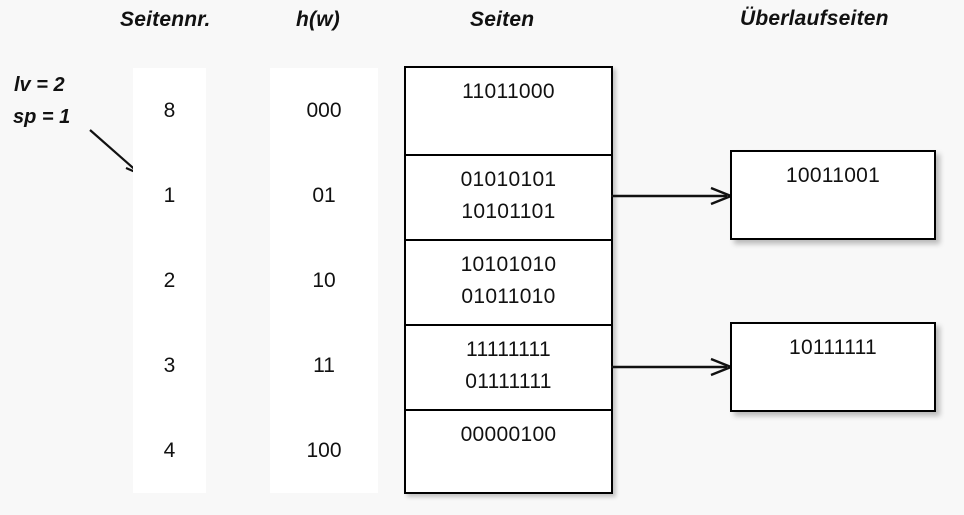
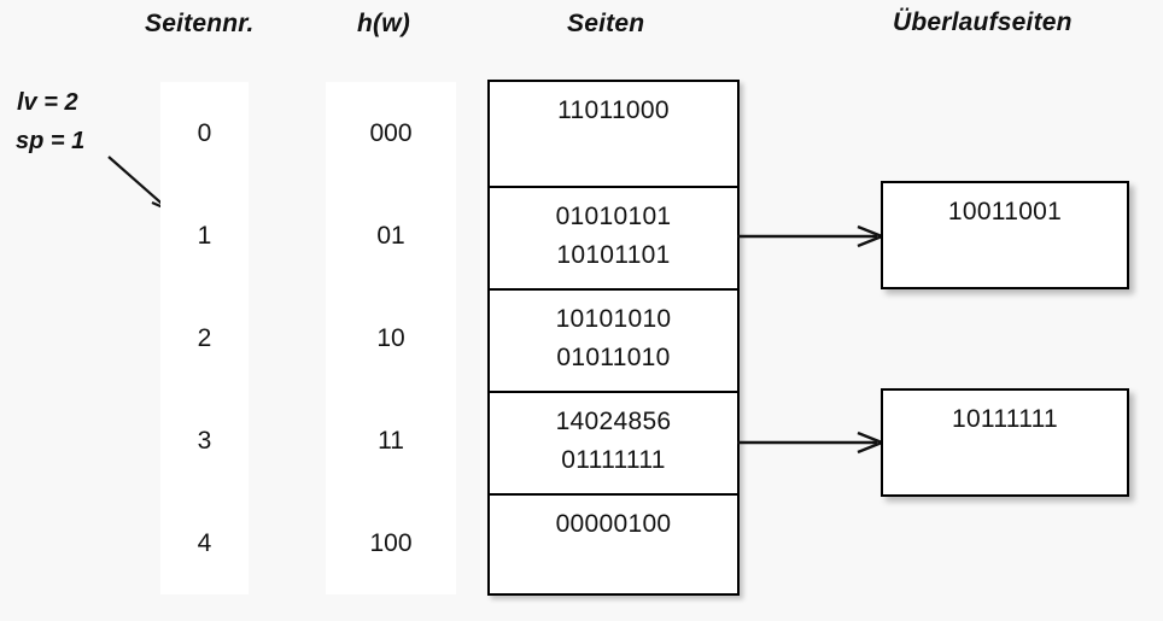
  Seitennr.
  h(w)
  Seiten
  Überlaufseiten
  lv = 2
  sp = 1
- 8
+ 0
  1
  2
  3
  4
  000
  01
  10
  11
  100
  11011000
  01010101
  10101101
  10101010
  01011010
- 11111111
+ 14024856
  01111111
  00000100
  10011001
  10111111
